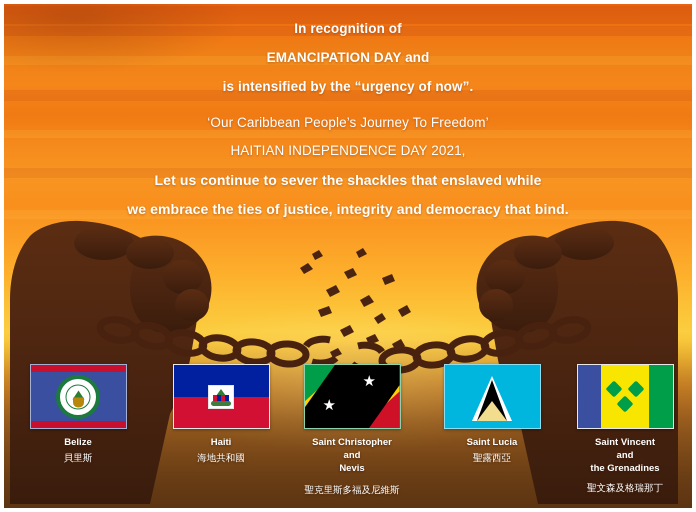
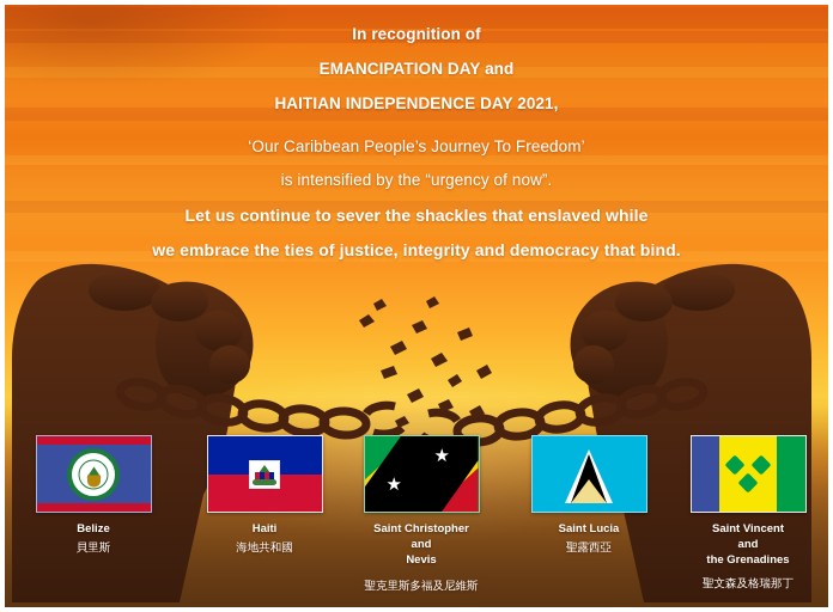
  In recognition of
  EMANCIPATION DAY and
- is intensified by the “urgency of now”.
+ HAITIAN INDEPENDENCE DAY 2021,
  ‘Our Caribbean People’s Journey To Freedom’
- HAITIAN INDEPENDENCE DAY 2021,
+ is intensified by the “urgency of now”.
  Let us continue to sever the shackles that enslaved while
  we embrace the ties of justice, integrity and democracy that bind.
  Belize
  貝里斯
  Haiti
  海地共和國
  ★
  ★
  Saint Christopher
  and
  Nevis
  聖克里斯多福及尼維斯
  Saint Lucia
  聖露西亞
  Saint Vincent
  and
  the Grenadines
  聖文森及格瑞那丁
